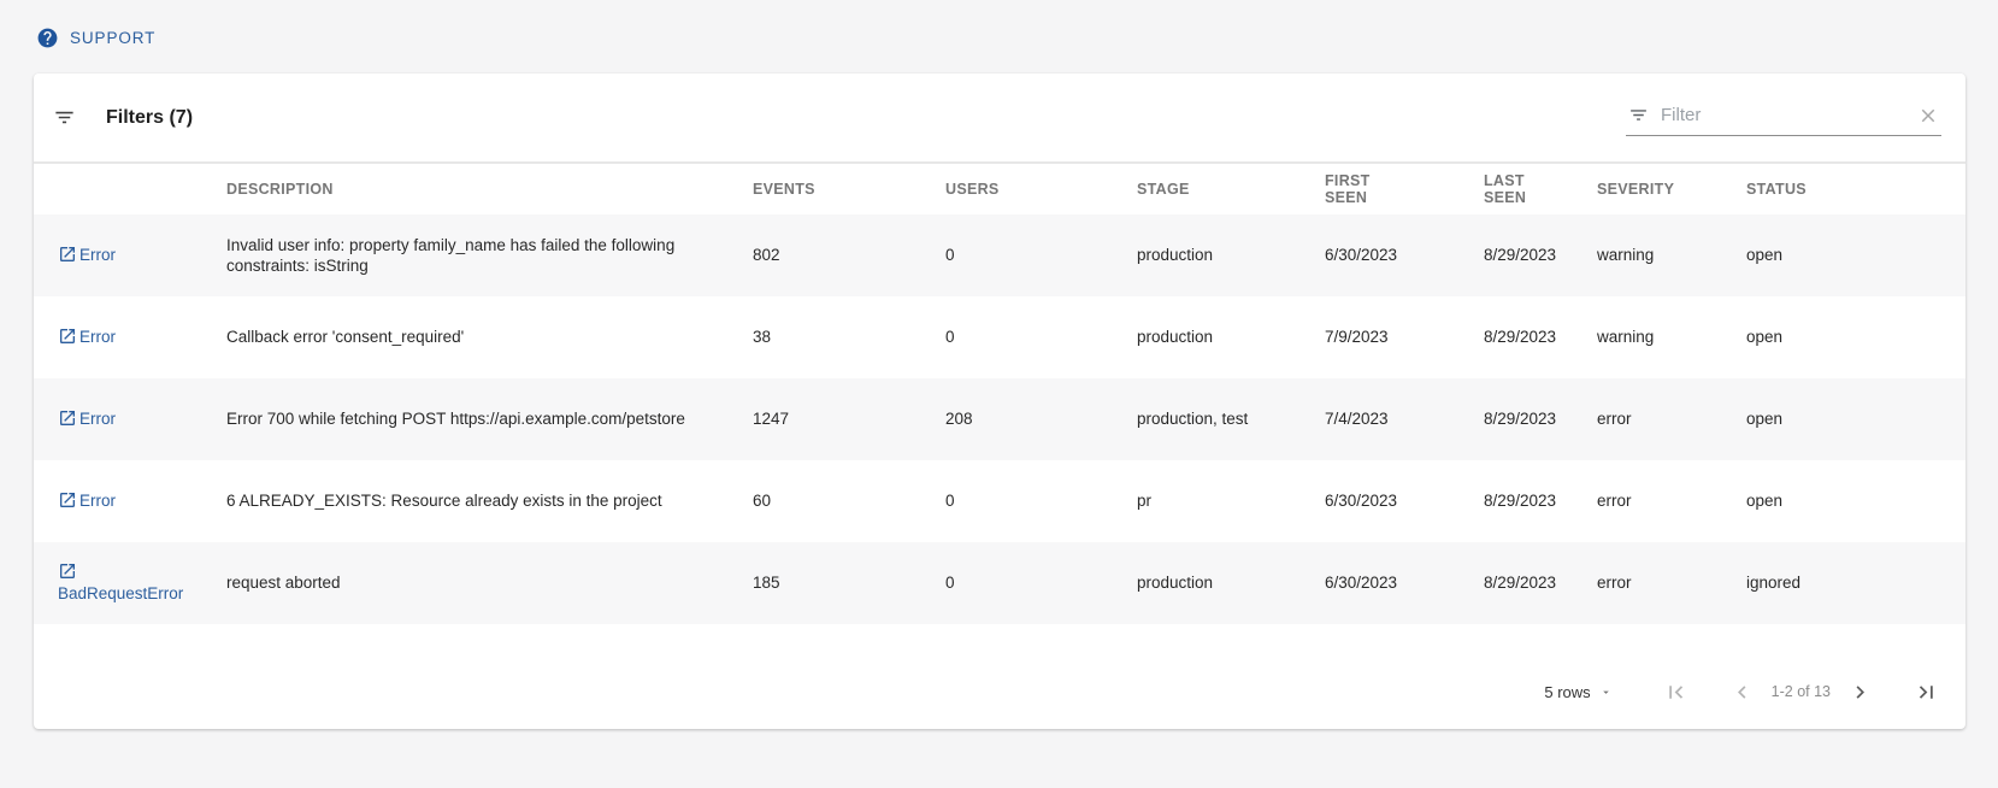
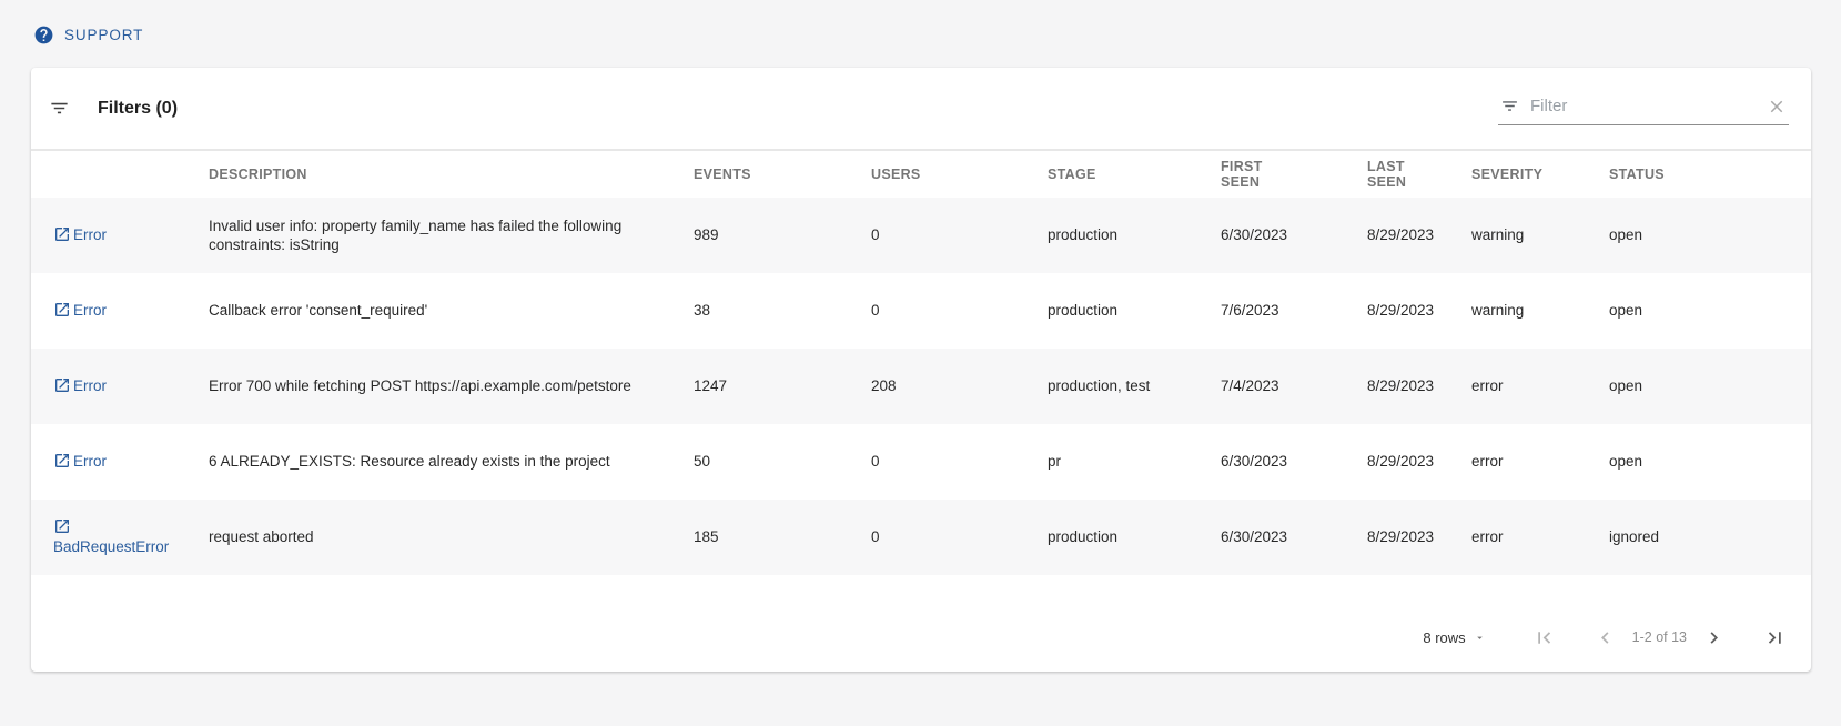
  SUPPORT
- Filters (7)
+ Filters (0)
  Filter
  	DESCRIPTION	EVENTS	USERS	STAGE	FIRST SEEN	LAST SEEN	SEVERITY	STATUS
- Error	Invalid user info: property family_name has failed the following constraints: isString	802	0	production	6/30/2023	8/29/2023	warning	open
+ Error	Invalid user info: property family_name has failed the following constraints: isString	989	0	production	6/30/2023	8/29/2023	warning	open
- Error	Callback error 'consent_required'	38	0	production	7/9/2023	8/29/2023	warning	open
+ Error	Callback error 'consent_required'	38	0	production	7/6/2023	8/29/2023	warning	open
  Error	Error 700 while fetching POST https://api.example.com/petstore	1247	208	production, test	7/4/2023	8/29/2023	error	open
- Error	6 ALREADY_EXISTS: Resource already exists in the project	60	0	pr	6/30/2023	8/29/2023	error	open
+ Error	6 ALREADY_EXISTS: Resource already exists in the project	50	0	pr	6/30/2023	8/29/2023	error	open
  BadRequestError	request aborted	185	0	production	6/30/2023	8/29/2023	error	ignored
- 5 rows
+ 8 rows
  1-2 of 13
